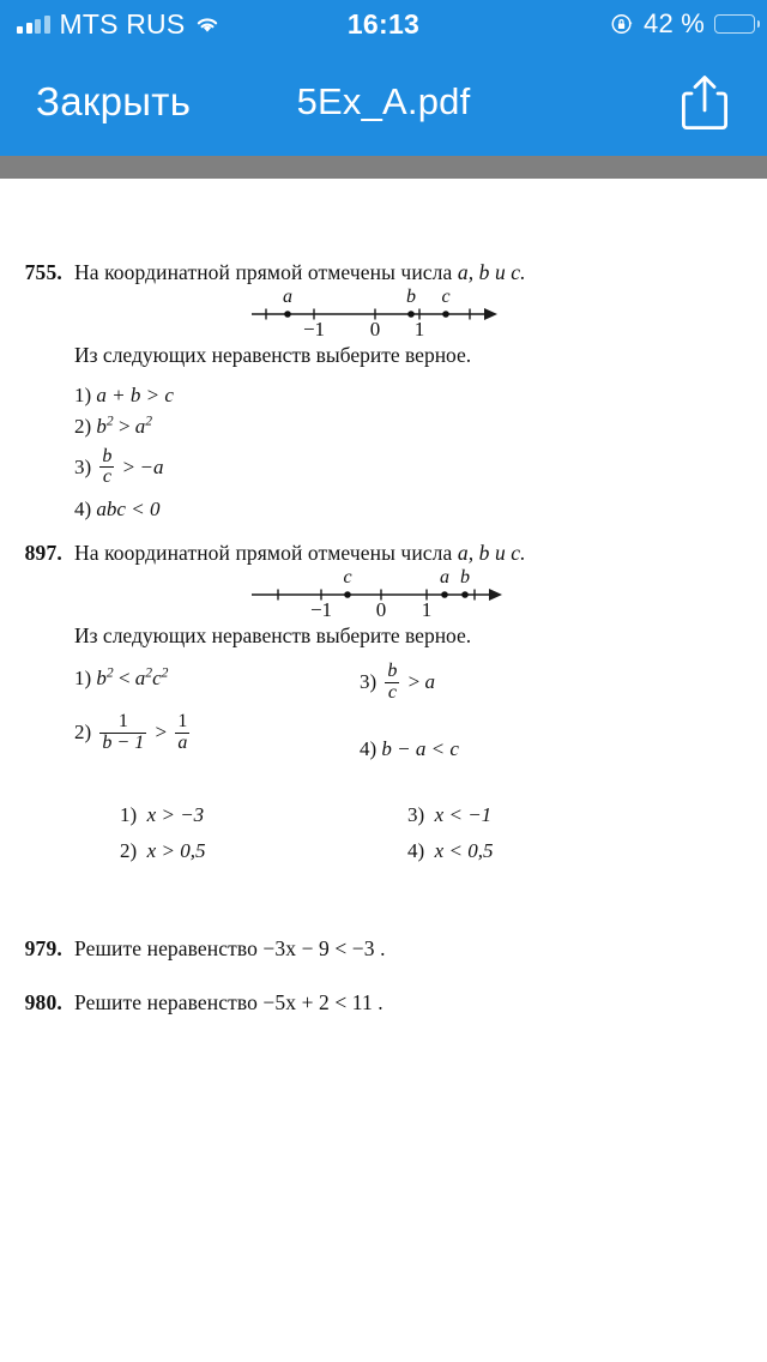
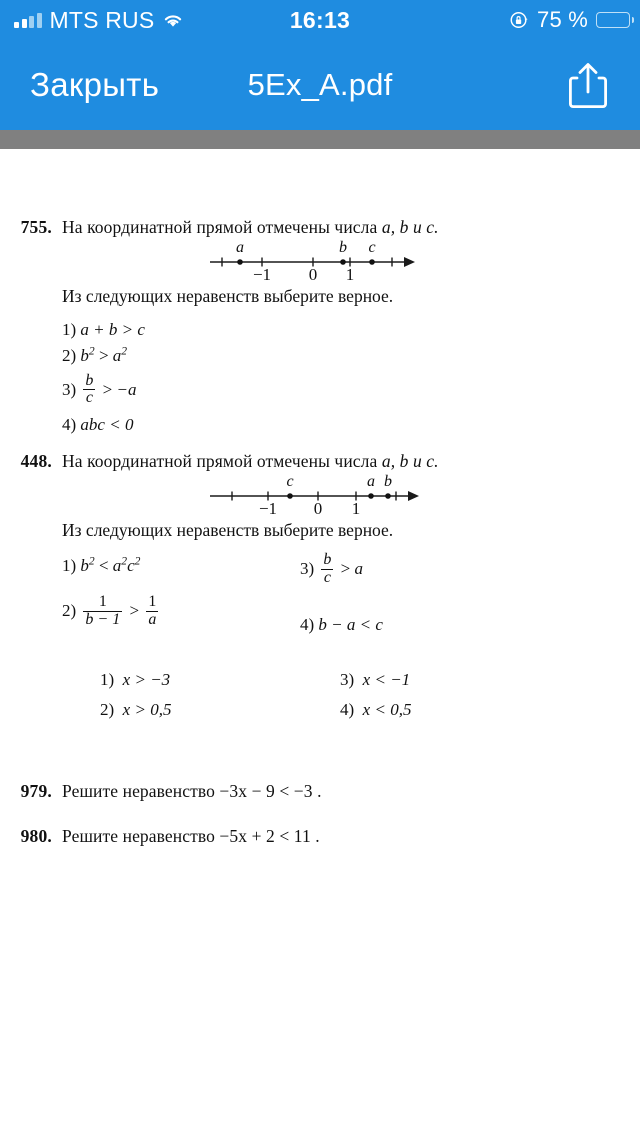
  MTS RUS
  16:13
- 42 %
+ 75 %
  Закрыть
  5Ex_A.pdf
  755.
  На координатной прямой отмечены числа a, b и c.
  −1
  0
  1
  a
  b
  c
  Из следующих неравенств выберите верное.
  1) a + b > c
  2) b2 > a2
  3)
  b
  c
  > −a
  4) abc < 0
- 897.
+ 448.
  На координатной прямой отмечены числа a, b и c.
  −1
  0
  1
  c
  a
  b
  Из следующих неравенств выберите верное.
  1) b2 < a2c2
  2)
  1
  b − 1
  >
  1
  a
  3)
  b
  c
  > a
  4) b − a < c
  1) x > −3
  2) x > 0,5
  3) x < −1
  4) x < 0,5
  979.
  Решите неравенство −3x − 9 < −3 .
  980.
  Решите неравенство −5x + 2 < 11 .
